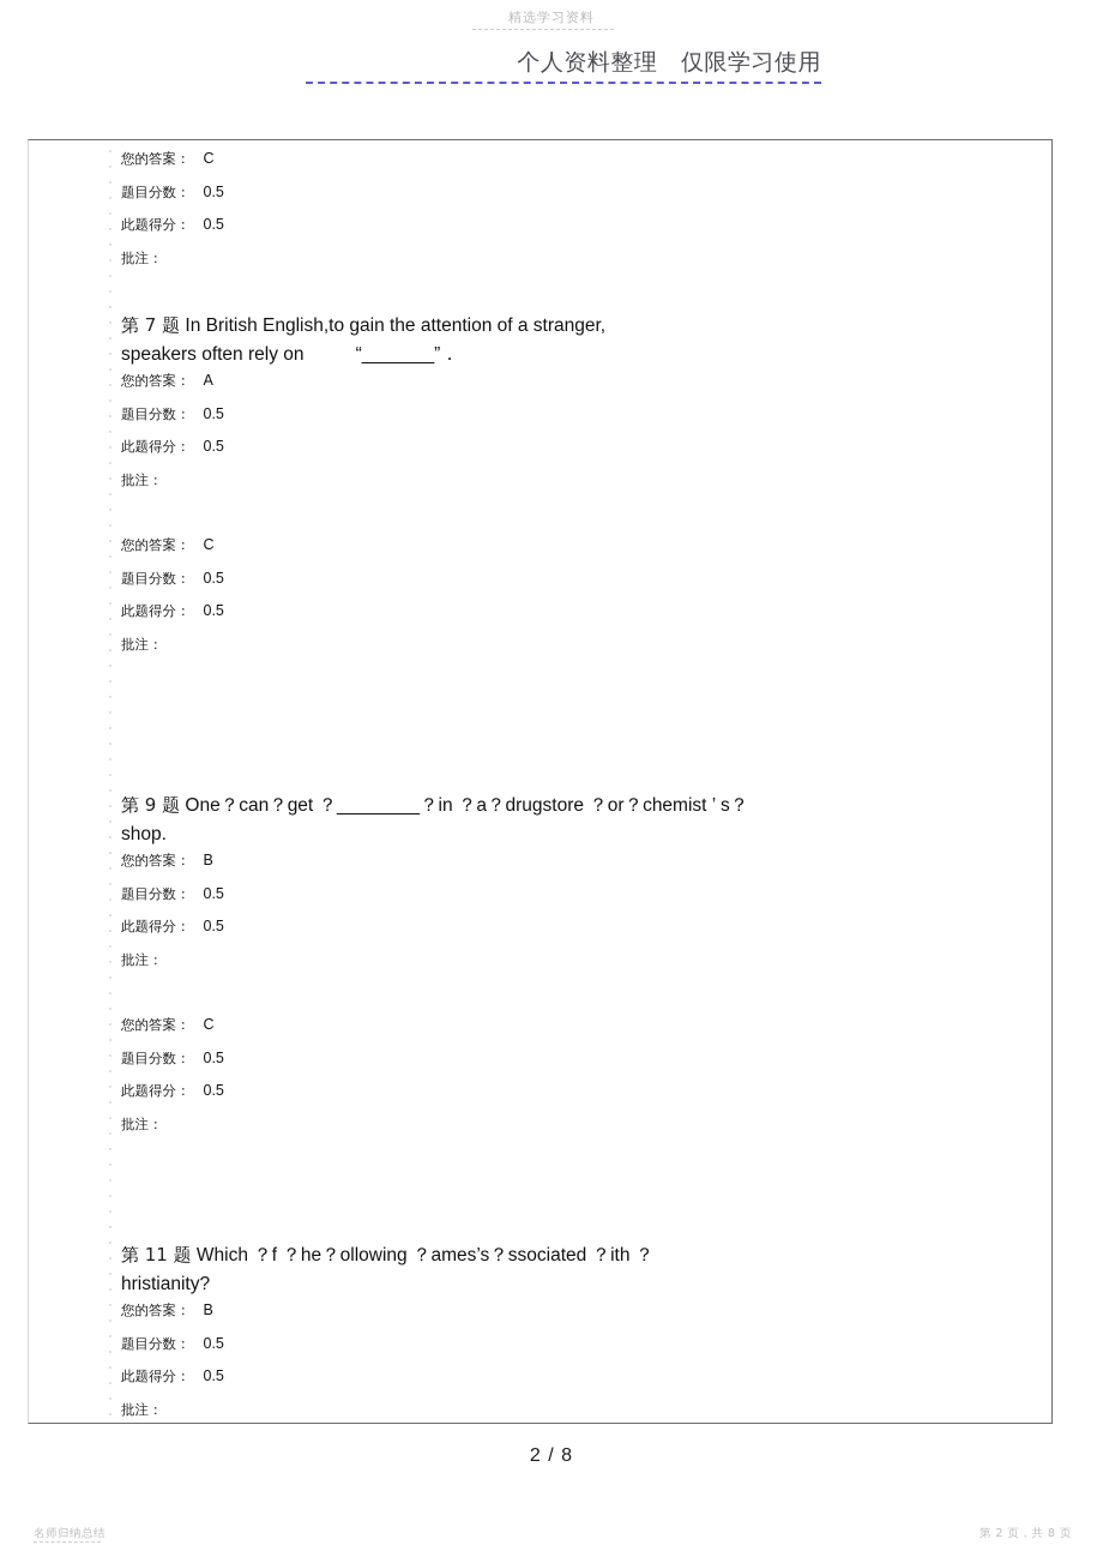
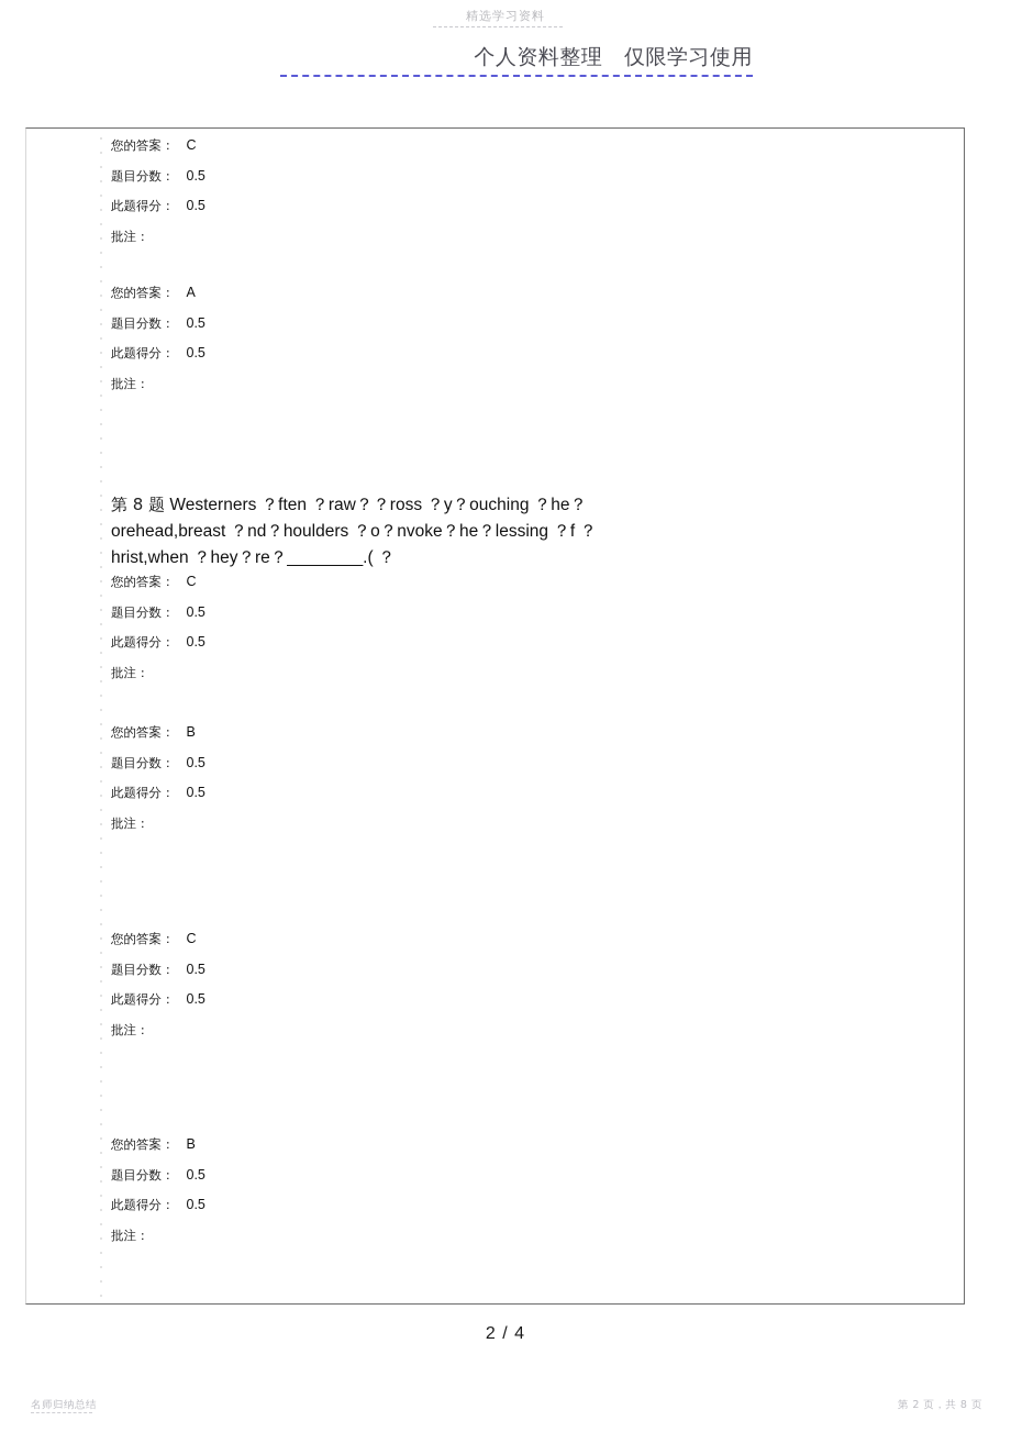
  精选学习资料
  个人资料整理 仅限学习使用
  您的答案：
  C
  题目分数：
  0.5
  此题得分：
  0.5
  批注：
- 第 7 题 In British English,to gain the attention of a stranger,
- speakers often rely on “_______”．
  您的答案：
  A
  题目分数：
  0.5
  此题得分：
  0.5
  批注：
+ 第 8 题 Westerners ？ften ？raw？？ross ？y？ouching ？he？
+ orehead,breast ？nd？houlders ？o？nvoke？he？lessing ？f ？
+ hrist,when ？hey？re？________.( ？
  您的答案：
  C
  题目分数：
  0.5
  此题得分：
  0.5
  批注：
- 第 9 题 One？can？get ？________？in ？a？drugstore ？or？chemist ’ s？
- shop.
  您的答案：
  B
  题目分数：
  0.5
  此题得分：
  0.5
  批注：
  您的答案：
  C
  题目分数：
  0.5
  此题得分：
  0.5
  批注：
- 第 11 题 Which ？f ？he？ollowing ？ames’s？ssociated ？ith ？
- hristianity?
  您的答案：
  B
  题目分数：
  0.5
  此题得分：
  0.5
  批注：
- 2 / 8
+ 2 / 4
  名师归纳总结
  第 2 页，共 8 页
